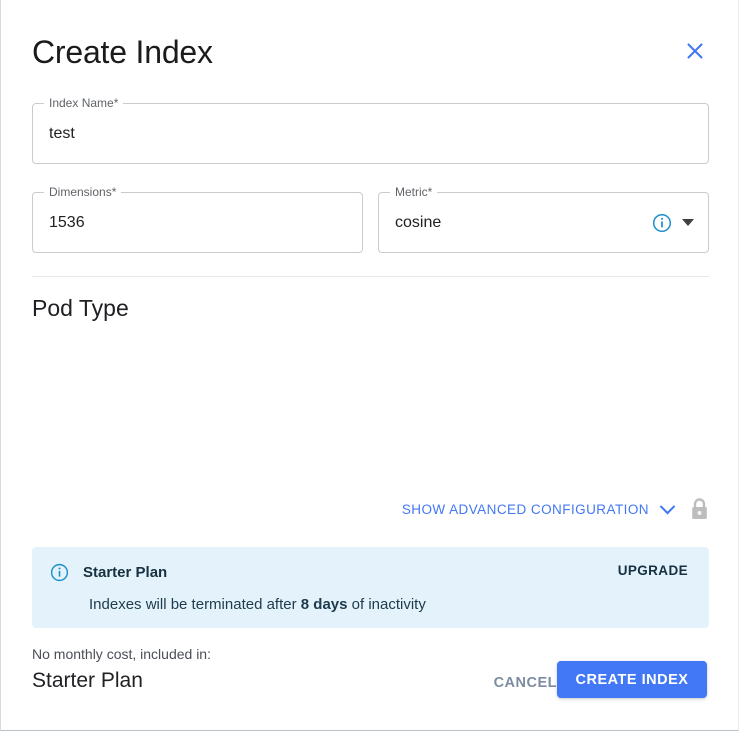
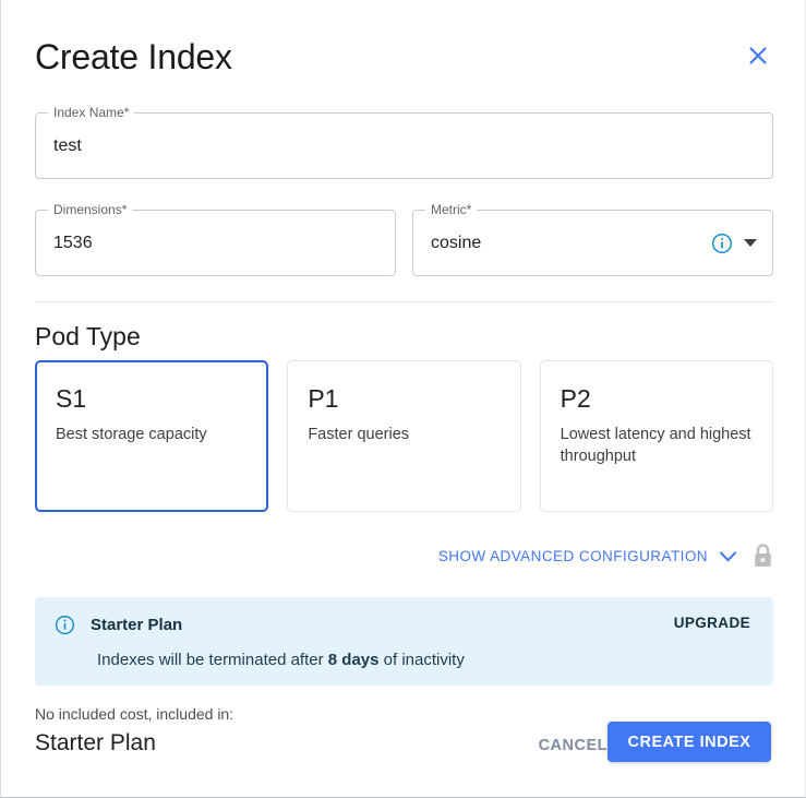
  Create Index
  Index Name*
  test
  Dimensions*
  1536
  Metric*
  cosine
  Pod Type
+ S1
+ Best storage capacity
+ P1
+ Faster queries
+ P2
+ Lowest latency and highest throughput
  SHOW ADVANCED CONFIGURATION
  Starter Plan
  UPGRADE
  Indexes will be terminated after 8 days of inactivity
- No monthly cost, included in:
+ No included cost, included in:
  Starter Plan
  CANCEL
  CREATE INDEX
